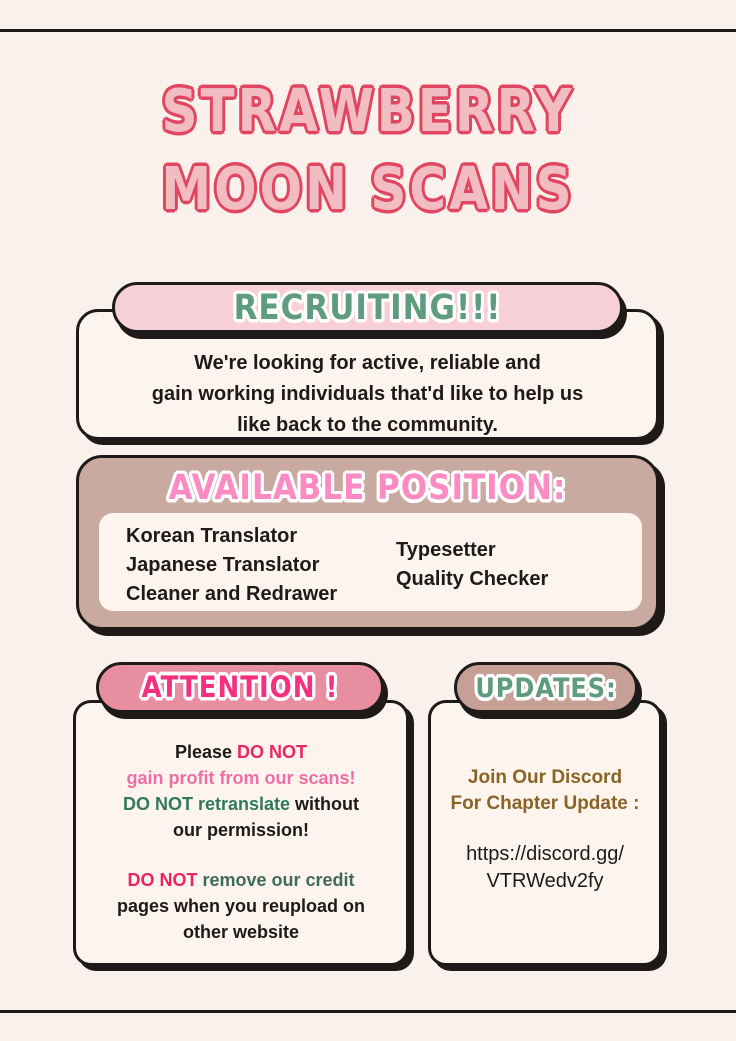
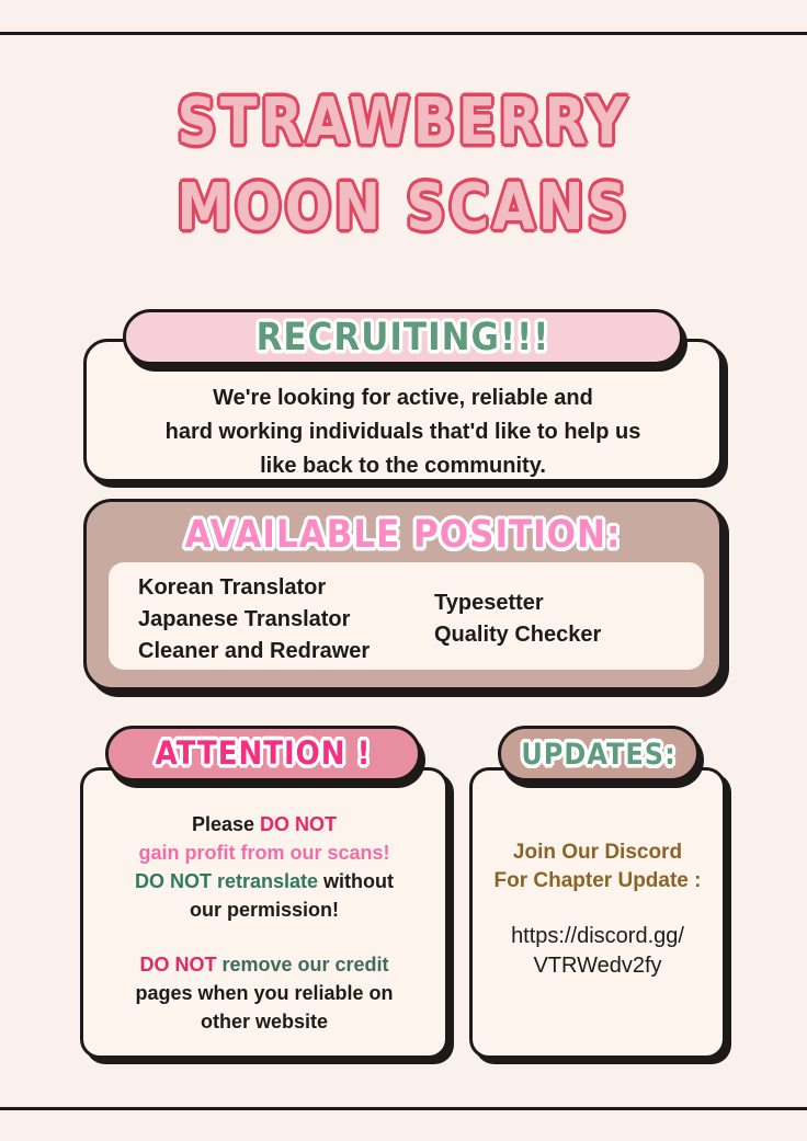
  STRAWBERRY
  MOON SCANS
  We're looking for active, reliable and
- gain working individuals that'd like to help us
+ hard working individuals that'd like to help us
  like back to the community.
  RECRUITING!!!
  AVAILABLE POSITION:
  Korean Translator
  Japanese Translator
  Cleaner and Redrawer
  Typesetter
  Quality Checker
  Please DO NOT
  gain profit from our scans!
  DO NOT retranslate without
  our permission!
  DO NOT remove our credit
- pages when you reupload on
+ pages when you reliable on
  other website
  ATTENTION !
  Join Our Discord
  For Chapter Update :
  https://discord.gg/
  VTRWedv2fy
  UPDATES:
